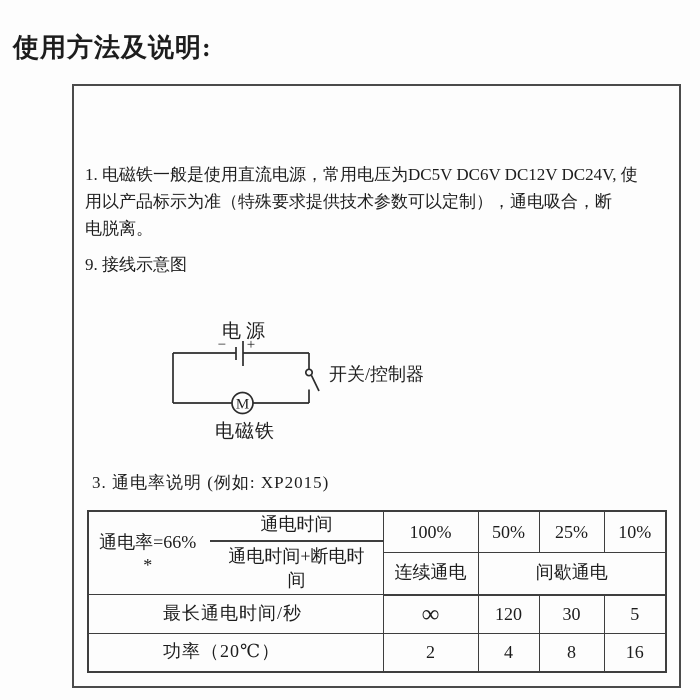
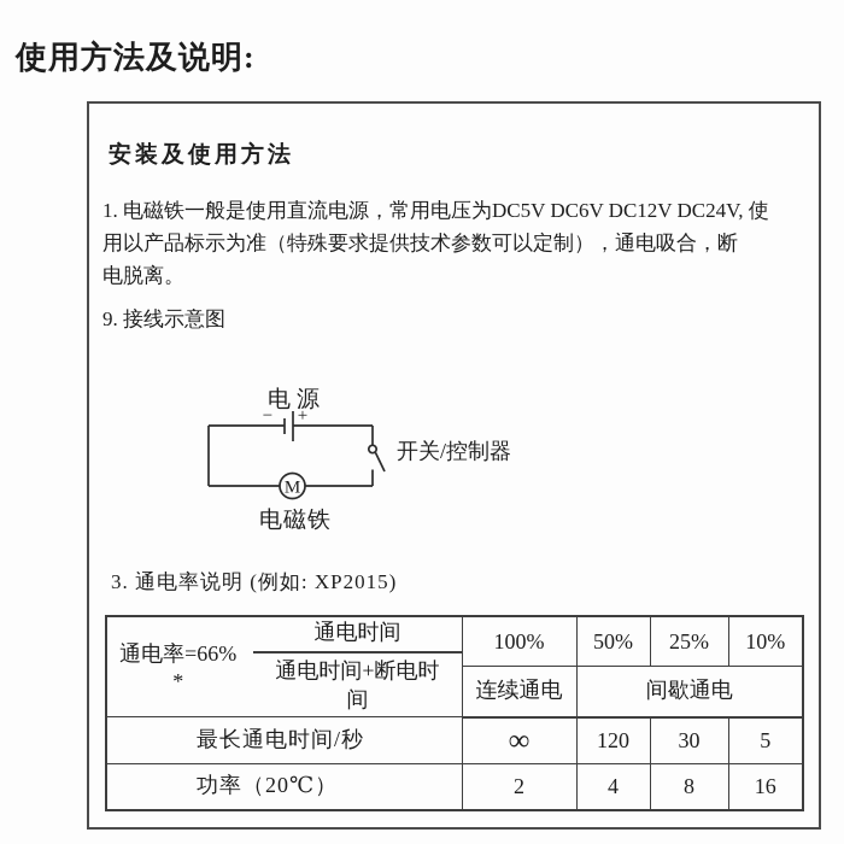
  使用方法及说明:
+ 安装及使用方法
  1. 电磁铁一般是使用直流电源，常用电压为DC5V DC6V DC12V DC24V, 使
  用以产品标示为准（特殊要求提供技术参数可以定制），通电吸合，断
  电脱离。
  9. 接线示意图
  电源
  −
  +
  M
  开关/控制器
  电磁铁
  3. 通电率说明 (例如: XP2015)
  通电率=66% * 通电时间 通电时间+断电时间	100%	50%	25%	10%
  连续通电	间歇通电
  最长通电时间/秒	∞	120	30	5
  功率（20℃）	2	4	8	16
